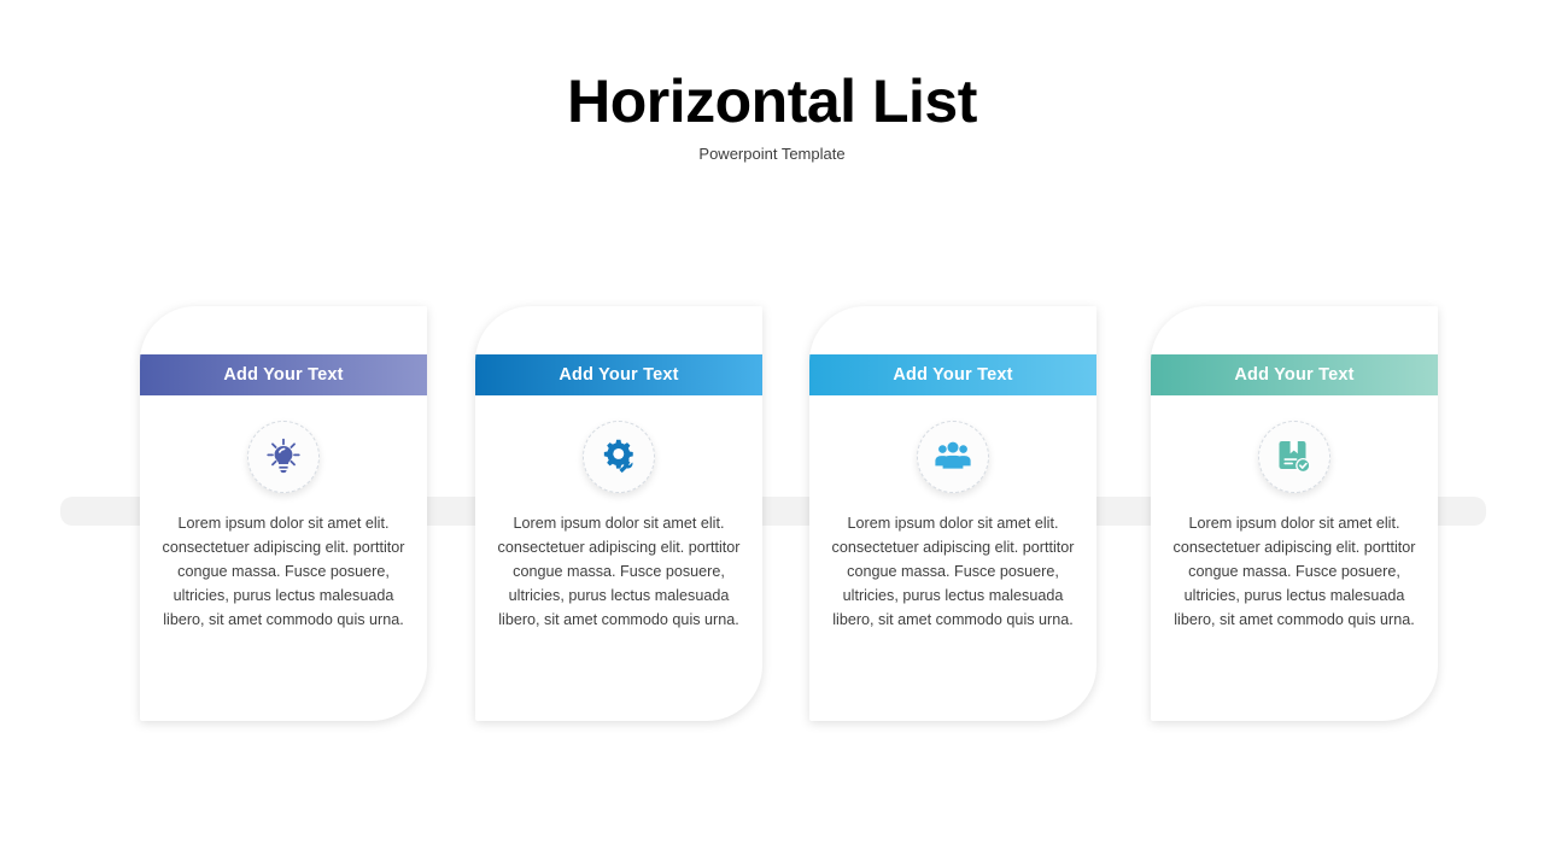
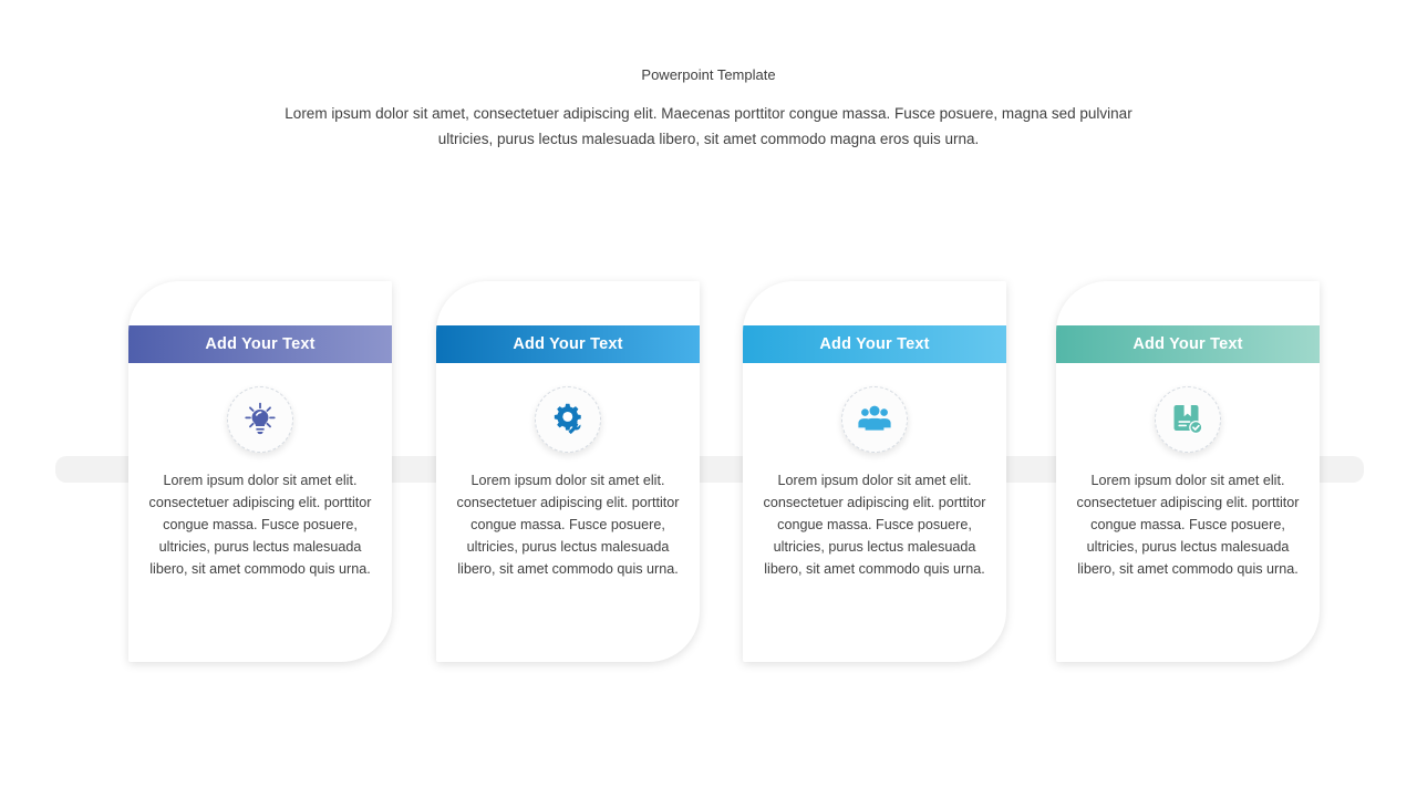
- Horizontal List
  Powerpoint Template
+ Lorem ipsum dolor sit amet, consectetuer adipiscing elit. Maecenas porttitor congue massa. Fusce posuere, magna sed pulvinar ultricies, purus lectus malesuada libero, sit amet commodo magna eros quis urna.
  Add Your Text
  Lorem ipsum dolor sit amet elit. consectetuer adipiscing elit. porttitor congue massa. Fusce posuere, ultricies, purus lectus malesuada libero, sit amet commodo quis urna.
  Add Your Text
  Lorem ipsum dolor sit amet elit. consectetuer adipiscing elit. porttitor congue massa. Fusce posuere, ultricies, purus lectus malesuada libero, sit amet commodo quis urna.
  Add Your Text
  Lorem ipsum dolor sit amet elit. consectetuer adipiscing elit. porttitor congue massa. Fusce posuere, ultricies, purus lectus malesuada libero, sit amet commodo quis urna.
  Add Your Text
  Lorem ipsum dolor sit amet elit. consectetuer adipiscing elit. porttitor congue massa. Fusce posuere, ultricies, purus lectus malesuada libero, sit amet commodo quis urna.
